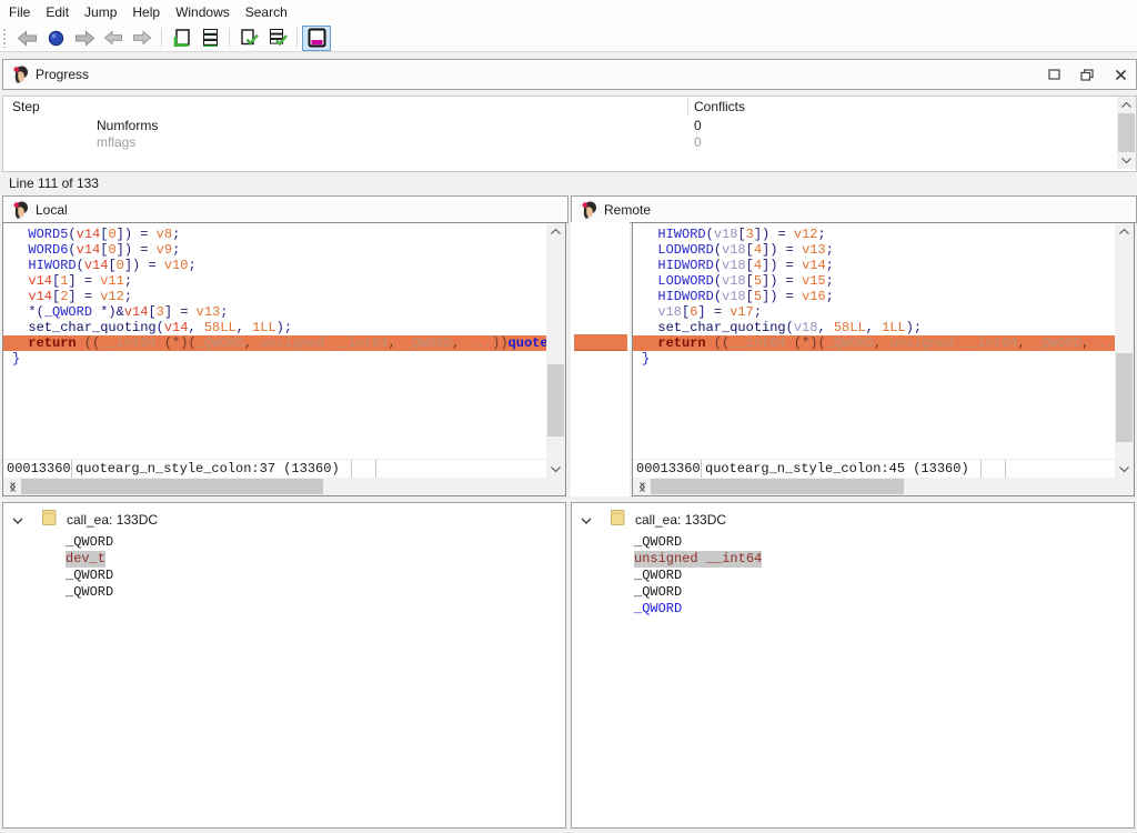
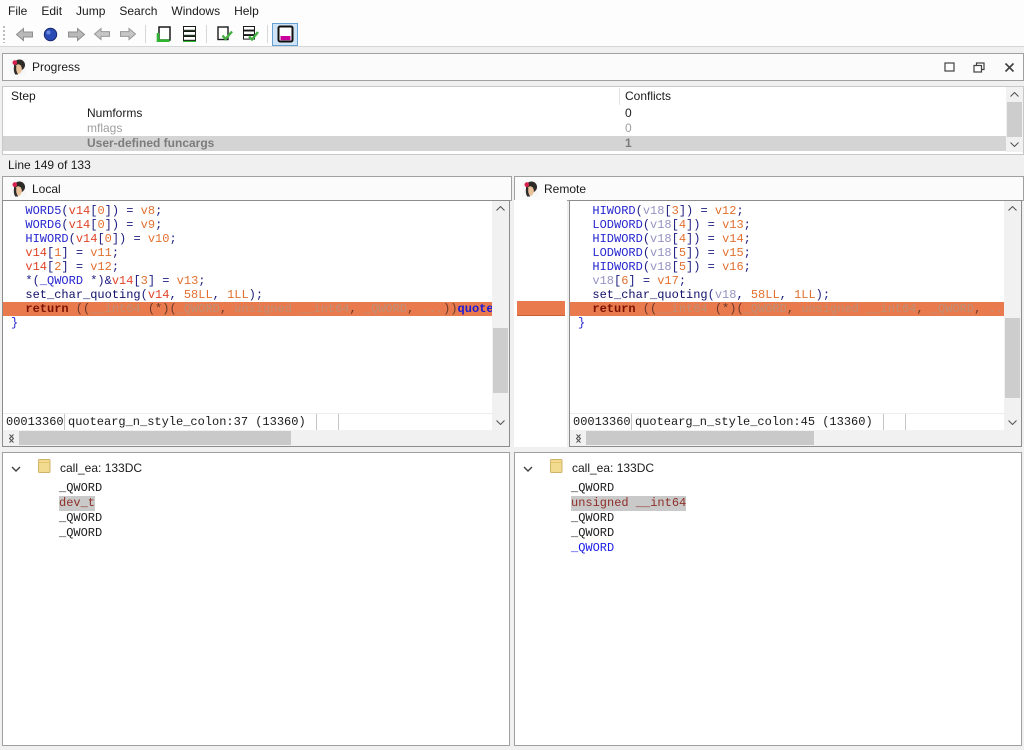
  File
  Edit
  Jump
- Help
+ Search
  Windows
- Search
+ Help
  Progress
  Step
  Conflicts
  Numforms
  0
  mflags
  0
+ User-defined funcargs
+ 1
- Line 111 of 133
+ Line 149 of 133
  Local
  Remote
  WORD5(v14[0]) = v8;
  WORD6(v14[0]) = v9;
  HIWORD(v14[0]) = v10;
  v14[1] = v11;
  v14[2] = v12;
  *(_QWORD *)&v14[3] = v13;
  set_char_quoting(v14, 58LL, 1LL);
  return ((__int64 (*)(_QWORD, unsigned __int64, _QWORD, ...))quote
  }
  00013360
  quotearg_n_style_colon:37 (13360)
  HIWORD(v18[3]) = v12;
  LODWORD(v18[4]) = v13;
  HIDWORD(v18[4]) = v14;
  LODWORD(v18[5]) = v15;
  HIDWORD(v18[5]) = v16;
  v18[6] = v17;
  set_char_quoting(v18, 58LL, 1LL);
  return ((__int64 (*)(_QWORD, unsigned __int64, _QWORD, ..
  }
  00013360
  quotearg_n_style_colon:45 (13360)
  call_ea: 133DC
  _QWORD
  dev_t
  _QWORD
  _QWORD
  call_ea: 133DC
  _QWORD
  unsigned __int64
  _QWORD
  _QWORD
  _QWORD
